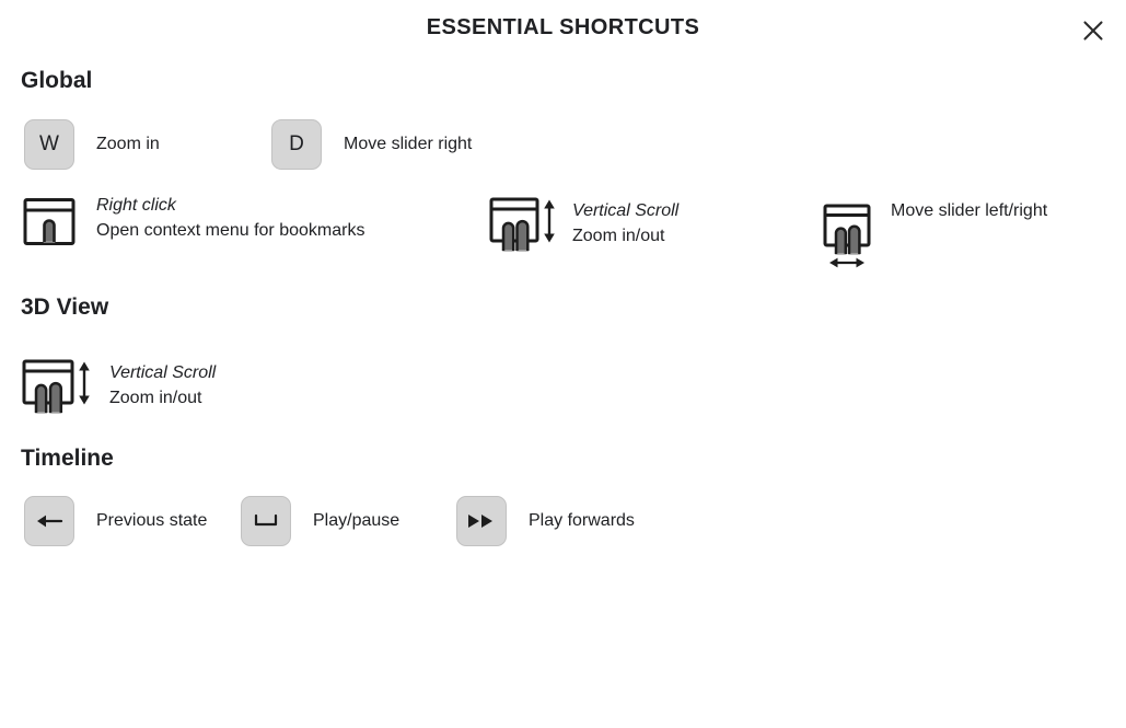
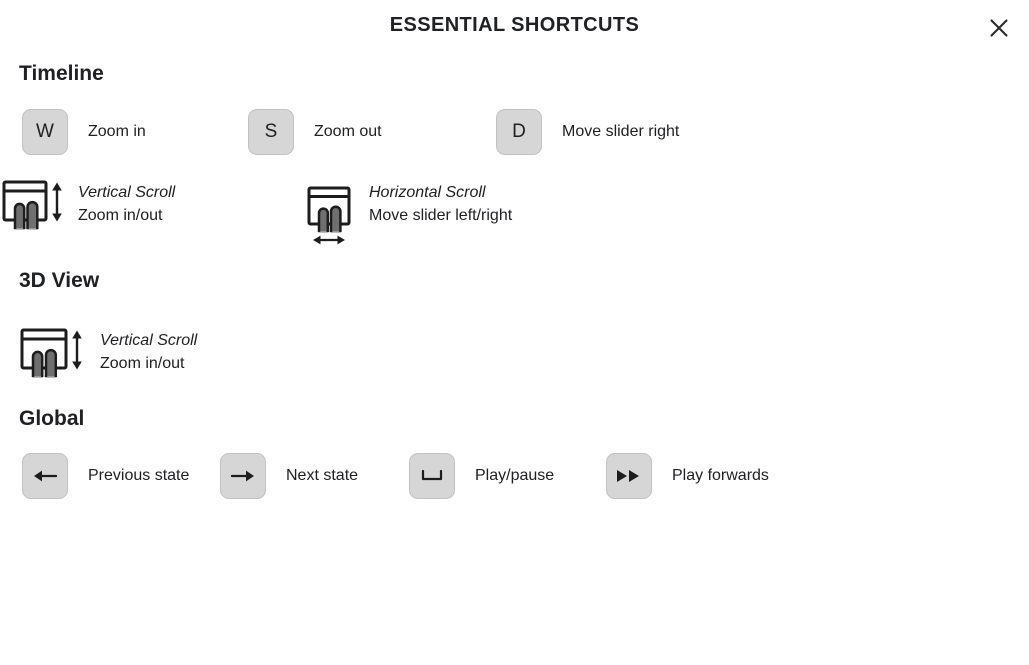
  ESSENTIAL SHORTCUTS
- Global
+ Timeline
  W
  Zoom in
+ S
+ Zoom out
  D
  Move slider right
- Right click
- Open context menu for bookmarks
  Vertical Scroll
  Zoom in/out
+ Horizontal Scroll
  Move slider left/right
  3D View
  Vertical Scroll
  Zoom in/out
- Timeline
+ Global
  Previous state
+ Next state
  Play/pause
  Play forwards
